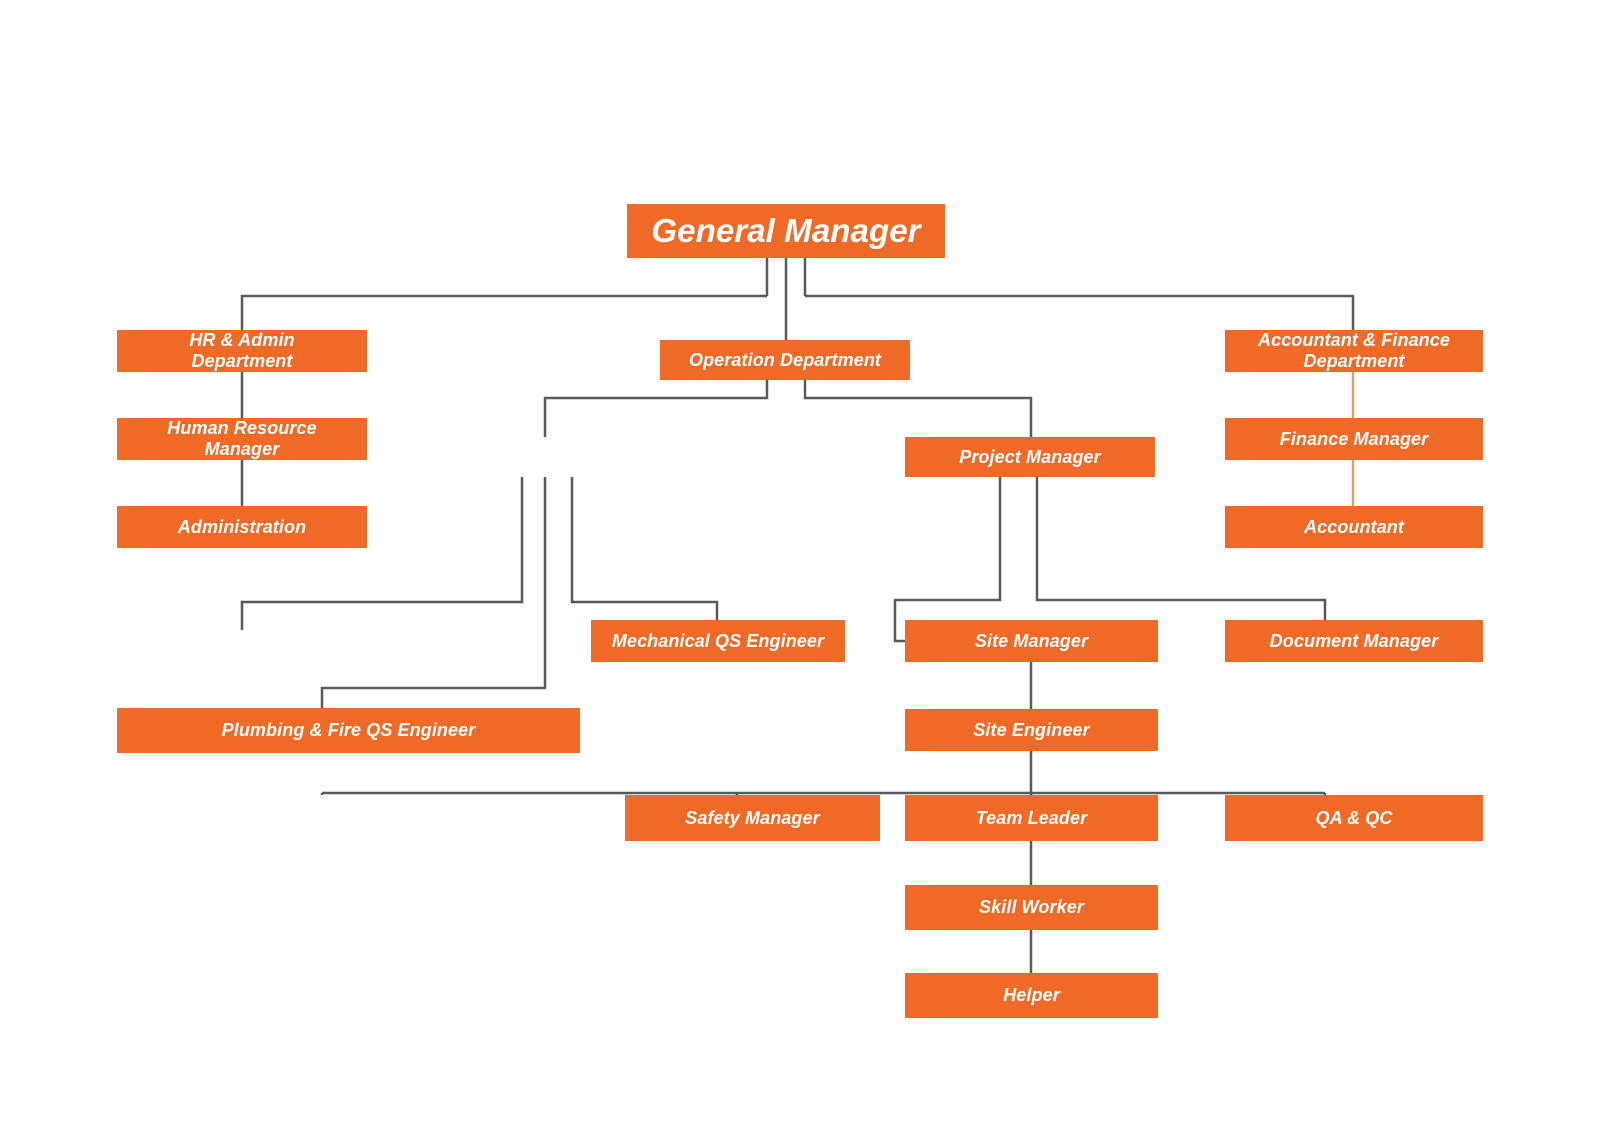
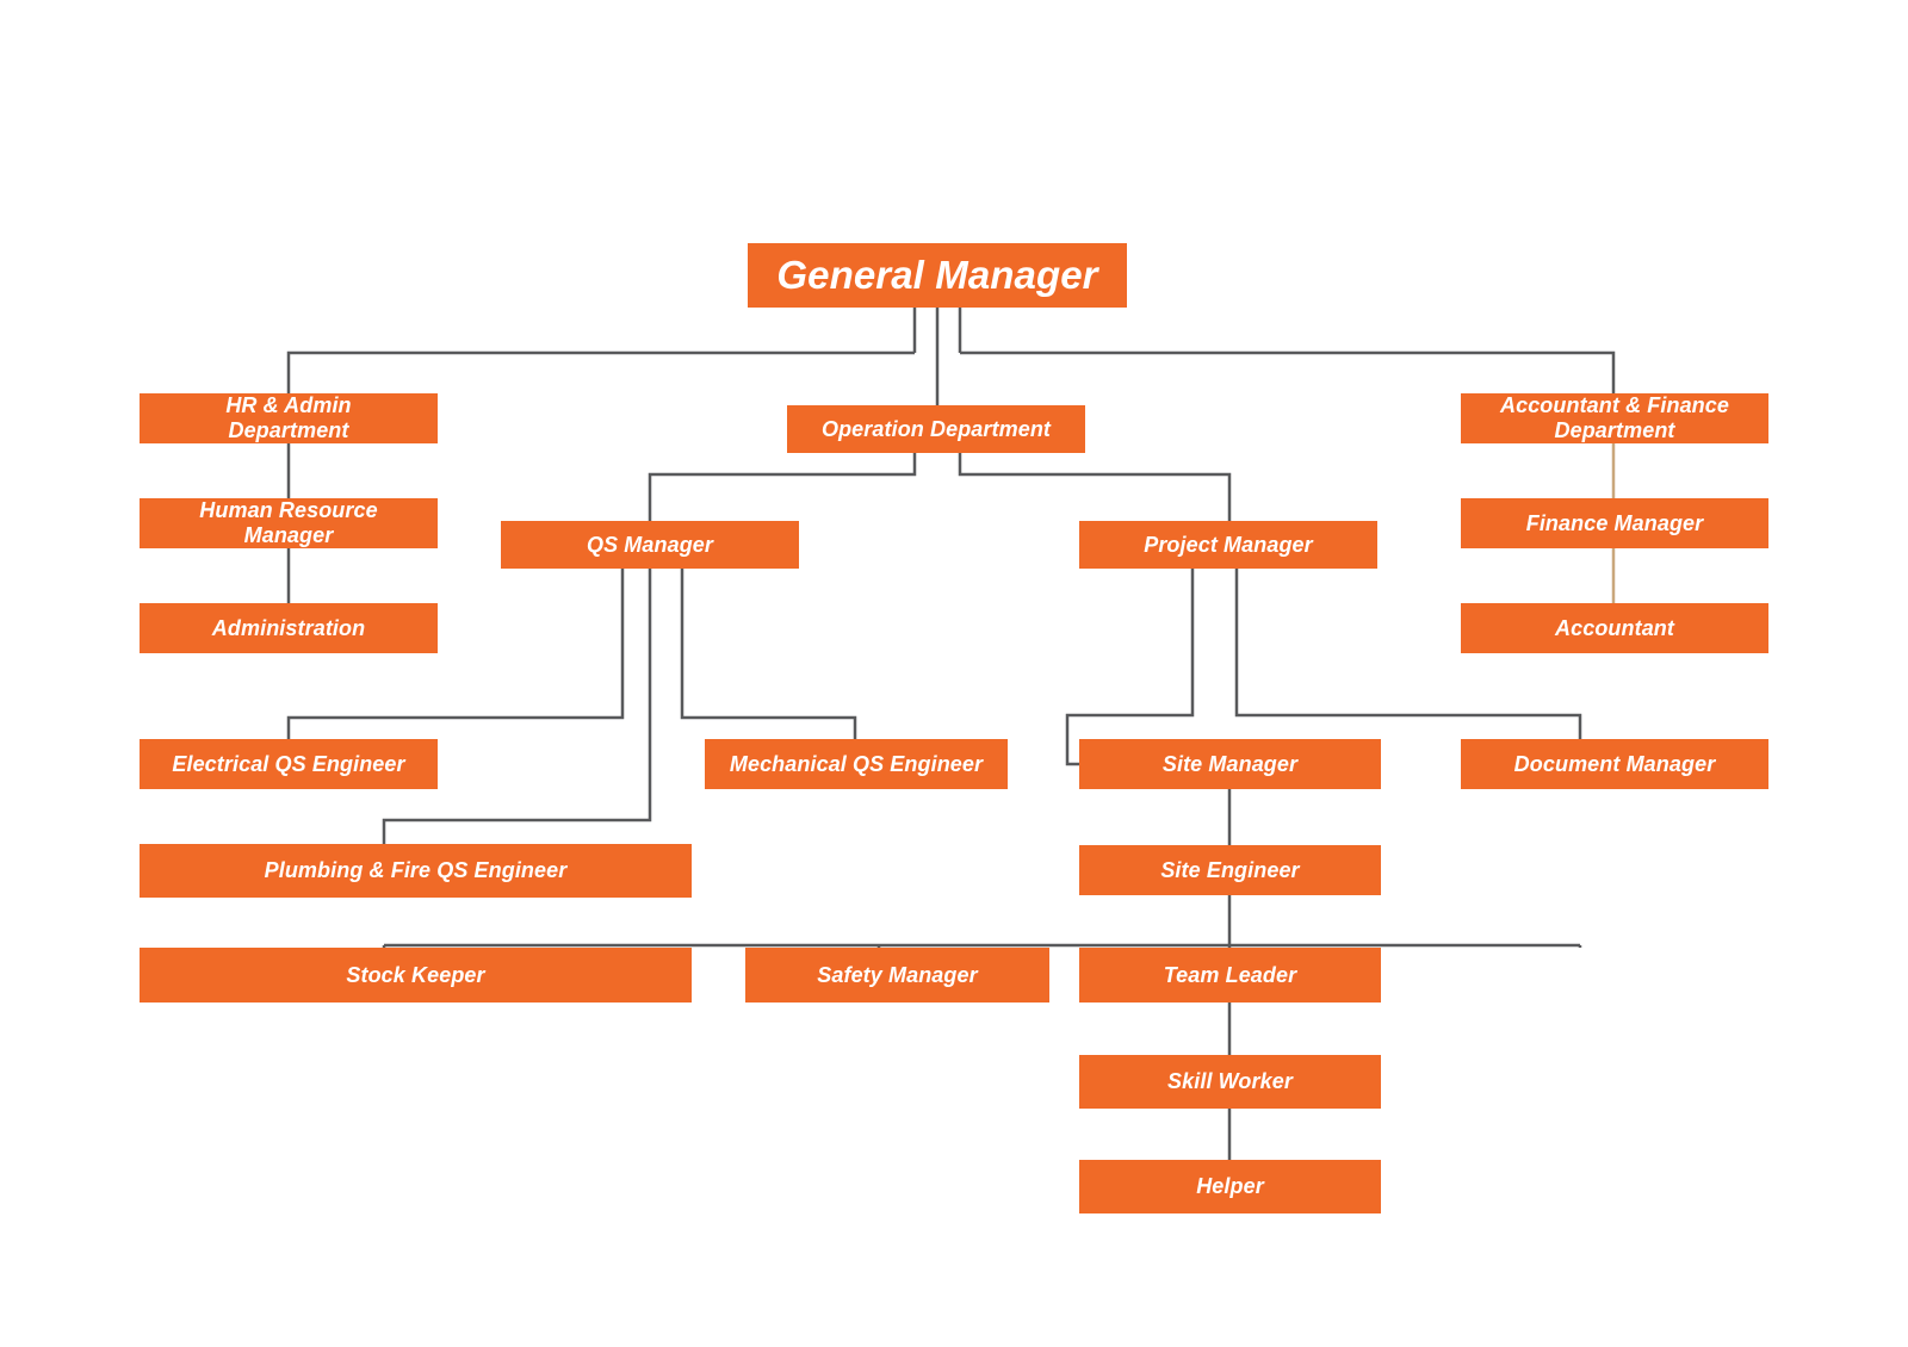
  General Manager
  HR & Admin
  Department
  Operation Department
  Accountant & Finance
  Department
  Human Resource
  Manager
+ QS Manager
  Project Manager
  Finance Manager
  Administration
  Accountant
+ Electrical QS Engineer
  Mechanical QS Engineer
  Site Manager
  Document Manager
  Plumbing & Fire QS Engineer
  Site Engineer
+ Stock Keeper
  Safety Manager
  Team Leader
- QA & QC
  Skill Worker
  Helper
